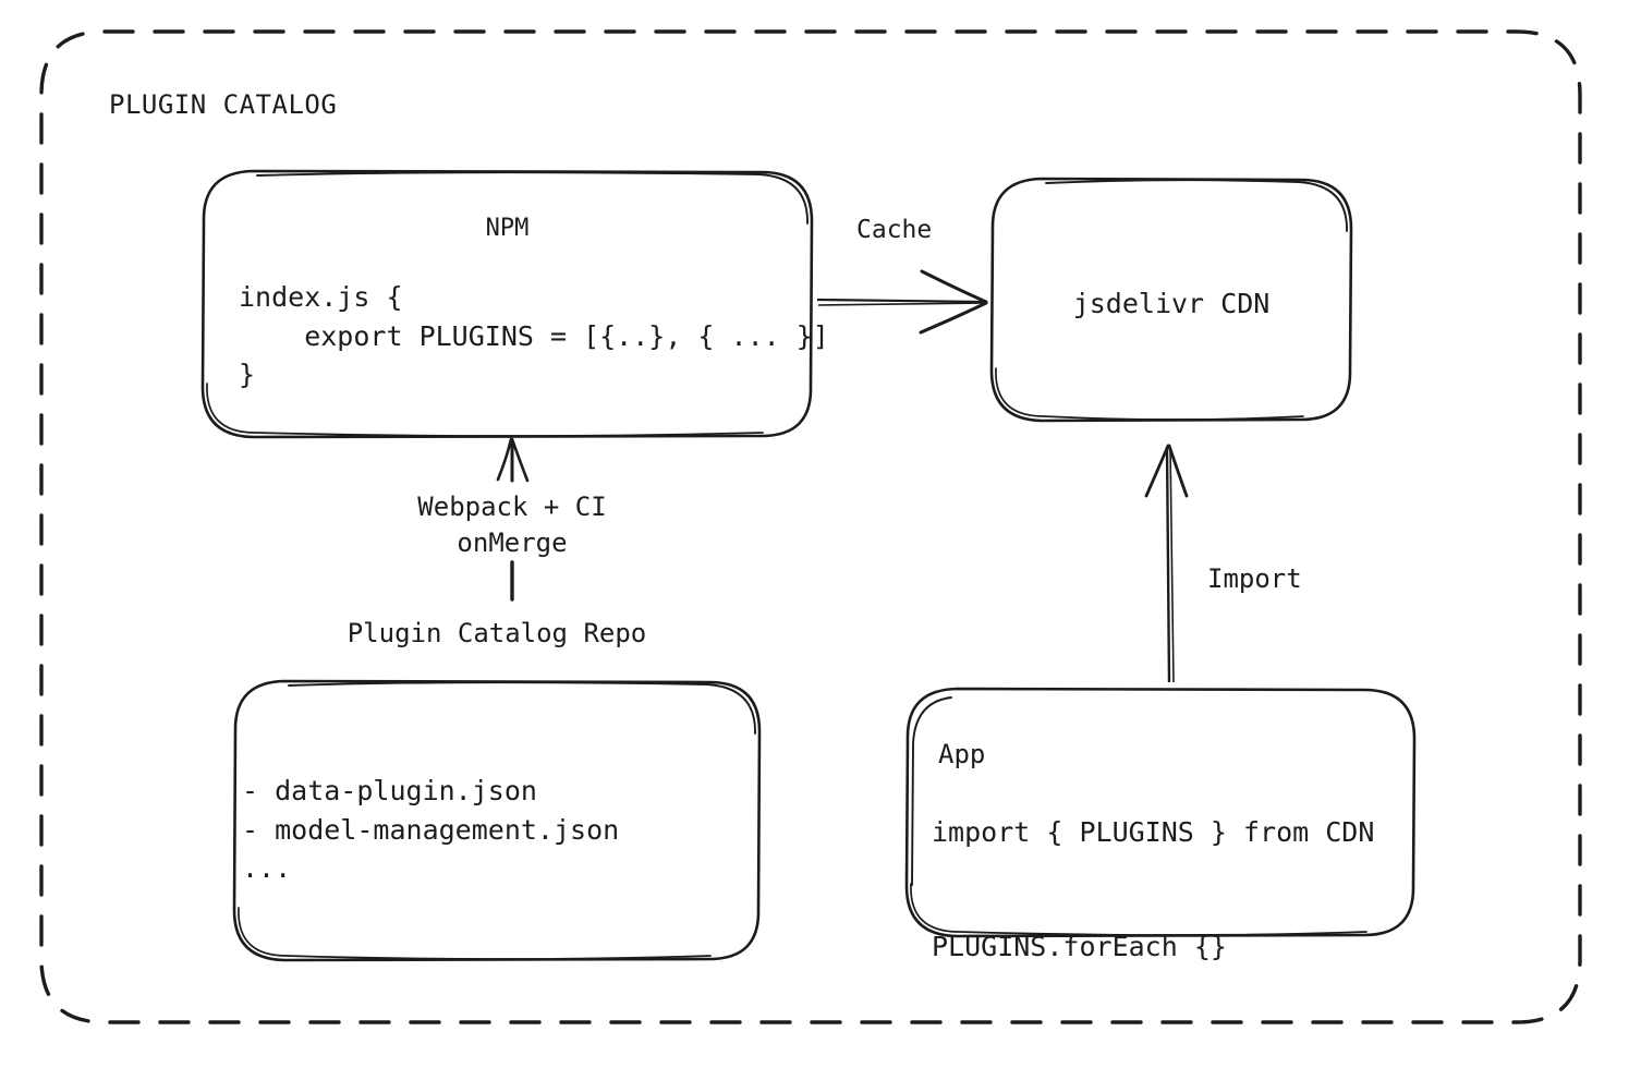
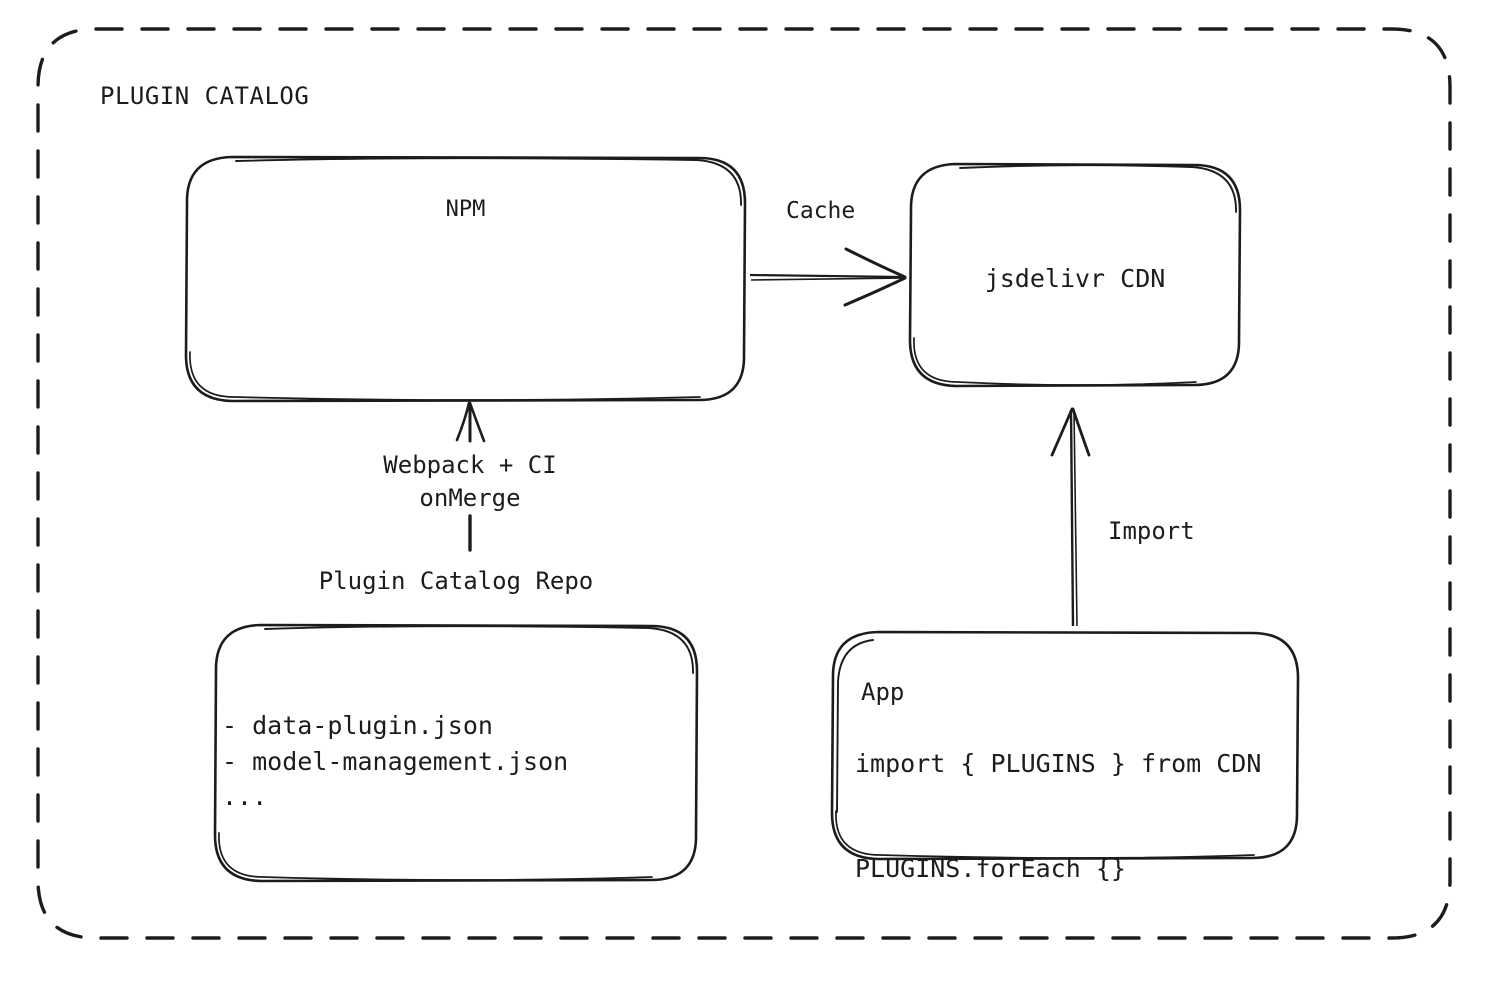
  PLUGIN CATALOG
  NPM
- index.js {
- export PLUGINS = [{..}, { ... }]
- }
  Cache
  jsdelivr CDN
  Webpack + CI
  onMerge
  Plugin Catalog Repo
  - data-plugin.json
  - model-management.json
  ...
  Import
  App
  import { PLUGINS } from CDN
  PLUGINS.forEach {}
